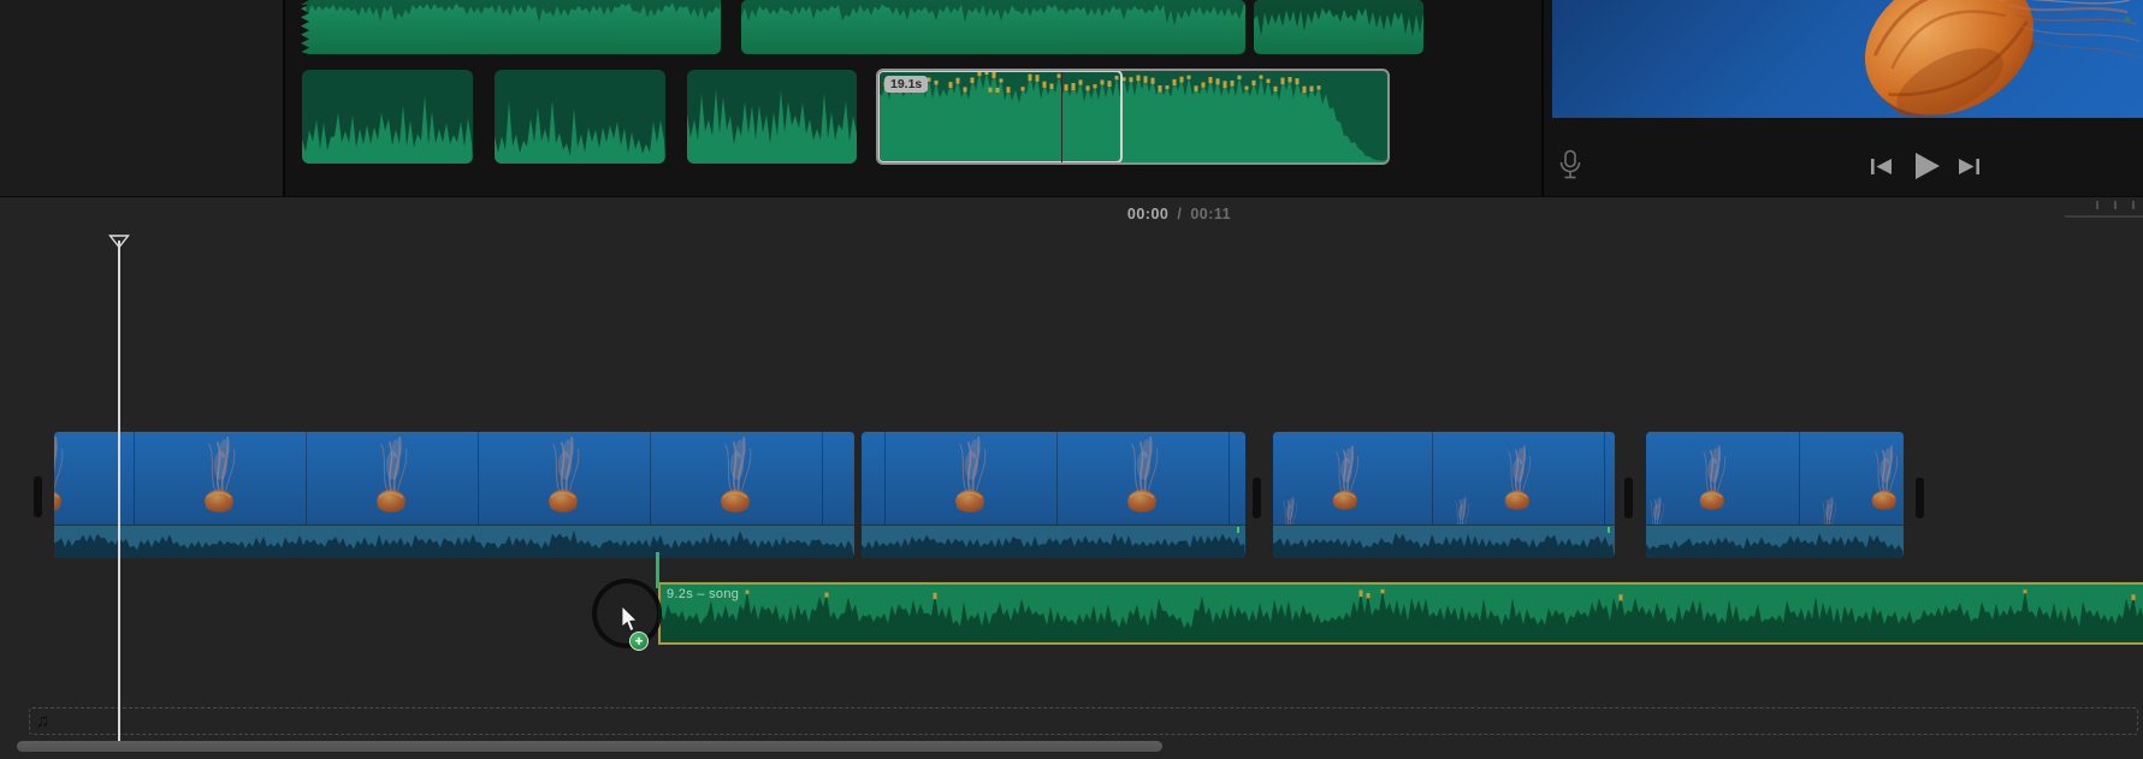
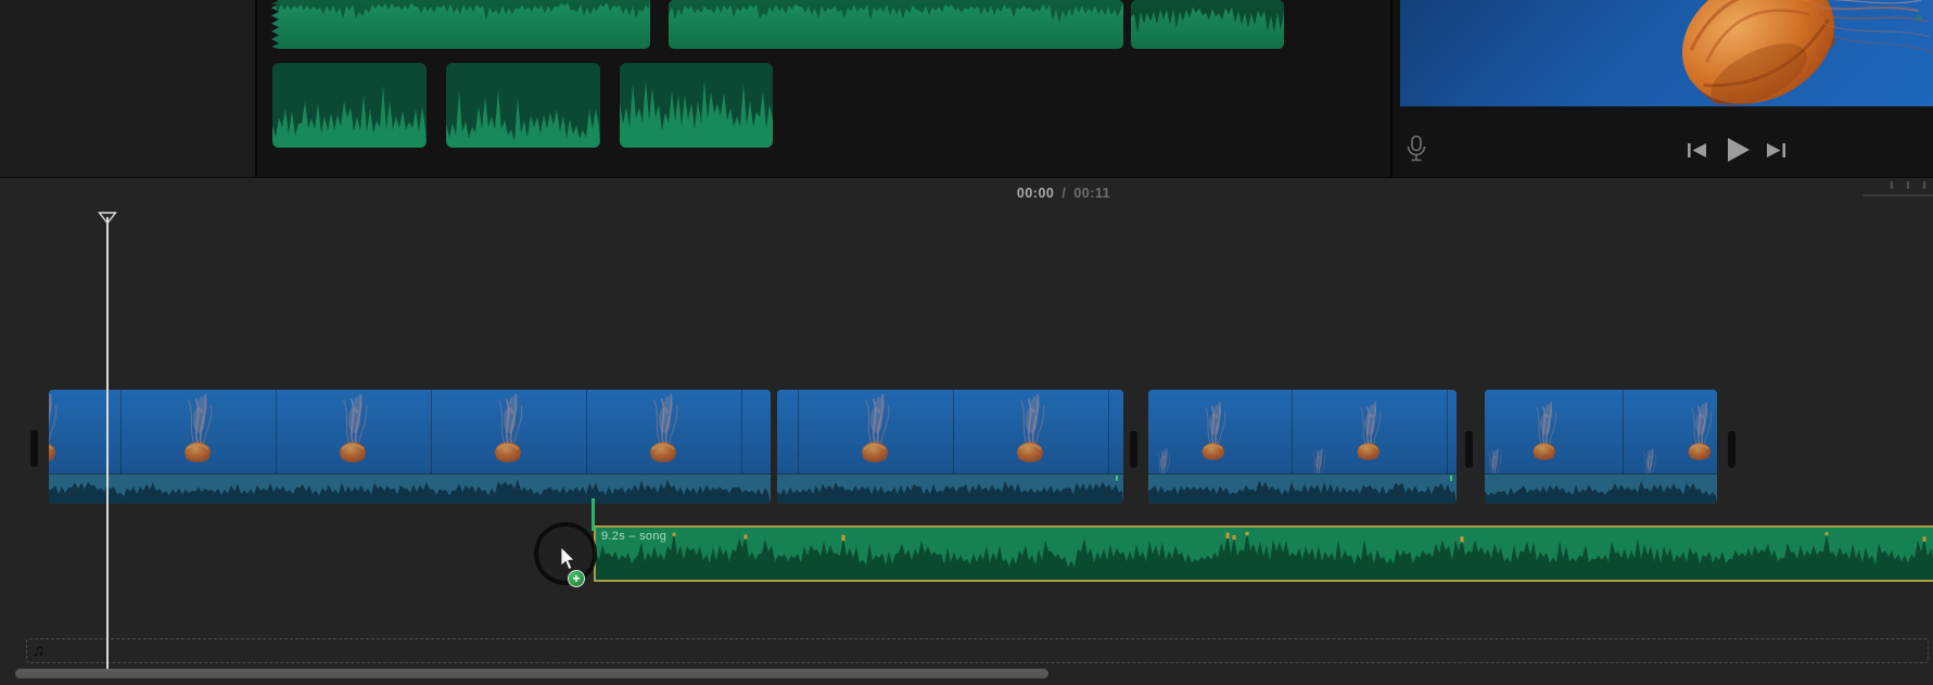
- 19.1s
  00:00
  /
  00:11
  9.2s – song
  +
  ♫
